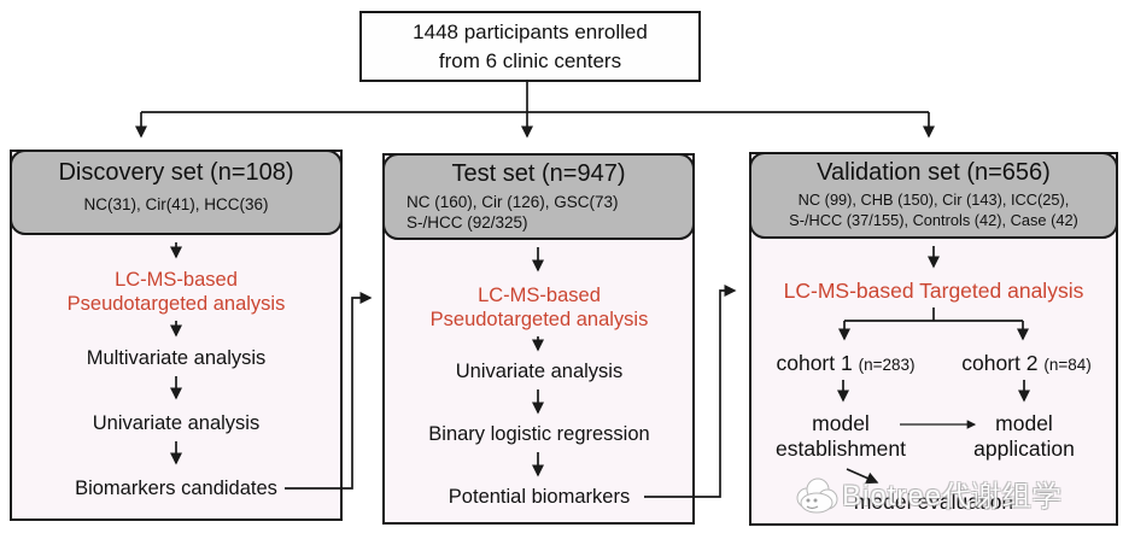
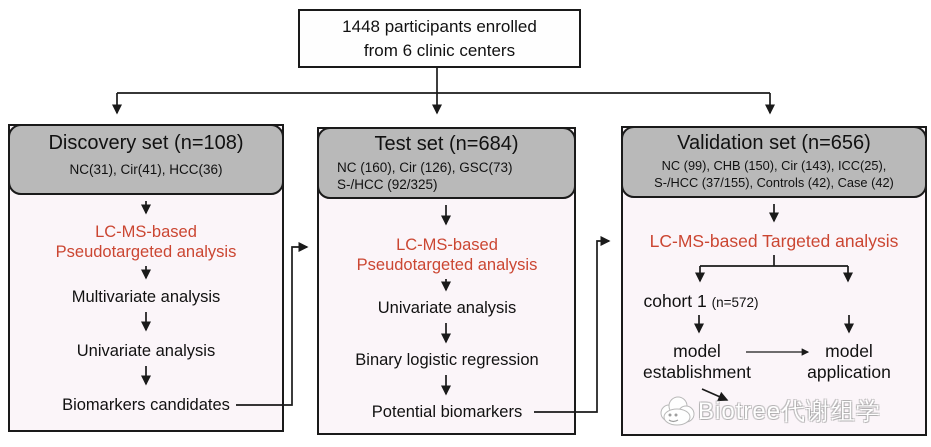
  1448 participants enrolled
  from 6 clinic centers
  Discovery set (n=108)
  NC(31), Cir(41), HCC(36)
  LC-MS-based
  Pseudotargeted analysis
  Multivariate analysis
  Univariate analysis
  Biomarkers candidates
- Test set (n=947)
+ Test set (n=684)
  NC (160), Cir (126), GSC(73)
  S-/HCC (92/325)
  LC-MS-based
  Pseudotargeted analysis
  Univariate analysis
  Binary logistic regression
  Potential biomarkers
  Validation set (n=656)
  NC (99), CHB (150), Cir (143), ICC(25),
  S-/HCC (37/155), Controls (42), Case (42)
  LC-MS-based Targeted analysis
- cohort 1 (n=283)
+ cohort 1 (n=572)
- cohort 2 (n=84)
  model
  establishment
  model
  application
- model evaluation
  Biotree代谢组学
